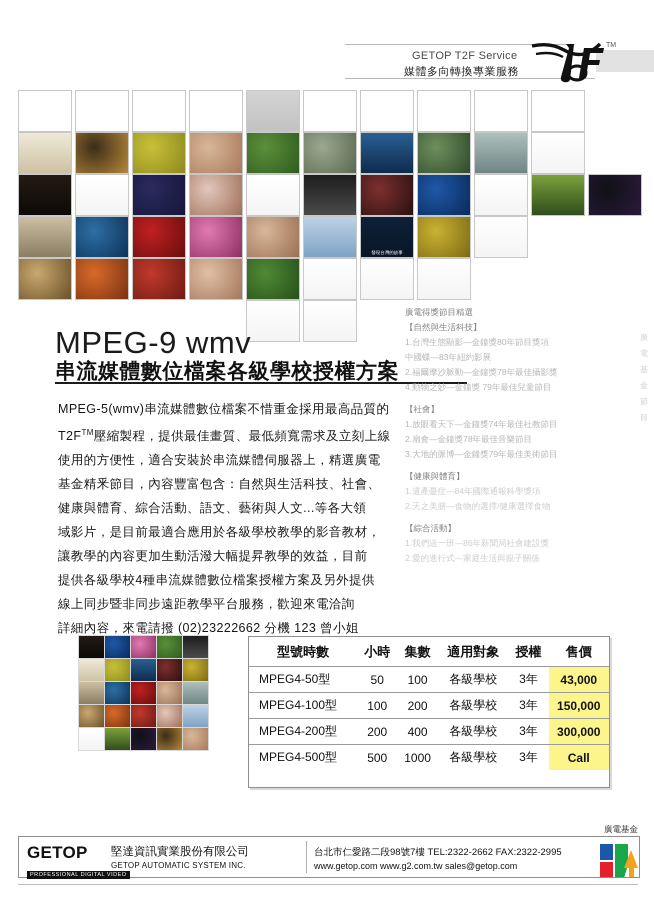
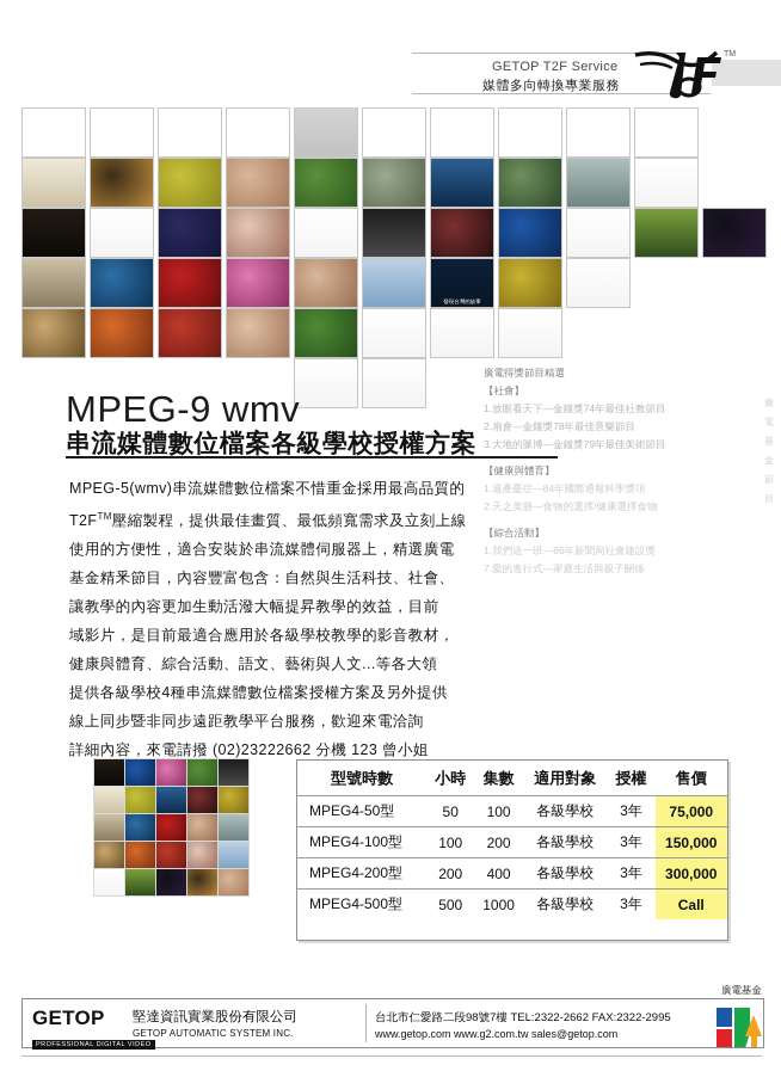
  GETOP T2F Service
  媒體多向轉換專業服務
  MPEG-9 wmv
  串流媒體數位檔案各級學校授權方案
  MPEG-5(wmv)串流媒體數位檔案不惜重金採用最高品質的
  T2FTM壓縮製程，提供最佳畫質、最低頻寬需求及立刻上線
  使用的方便性，適合安裝於串流媒體伺服器上，精選廣電
  基金精釆節目，內容豐富包含：自然與生活科技、社會、
- 健康與體育、綜合活動、語文、藝術與人文...等各大領
+ 讓教學的內容更加生動活潑大幅提昇教學的效益，目前
  域影片，是目前最適合應用於各級學校教學的影音教材，
- 讓教學的內容更加生動活潑大幅提昇教學的效益，目前
+ 健康與體育、綜合活動、語文、藝術與人文...等各大領
  提供各級學校4種串流媒體數位檔案授權方案及另外提供
  線上同步暨非同步遠距教學平台服務，歡迎來電洽詢
  詳細內容，來電請撥 (02)23222662 分機 123 曾小姐
  廣電得獎節目精選
- 【自然與生活科技】
- 1.台灣生態顯影—金鐘獎80年節目獎項
- 中國蝶—83年紐約影展
- 2.福爾摩沙脈動—金鐘獎78年最佳攝影獎
- 4.動物之妙—金鐘獎 79年最佳兒童節目
  【社會】
  1.放眼看天下—金鐘獎74年最佳社教節目
  2.扇會—金鐘獎78年最佳音樂節目
  3.大地的脈博—金鐘獎79年最佳美術節目
  【健康與體育】
  1.遺產憂症—84年國際通報科學獎項
  2.天之美膳—食物的選擇/健康選擇食物
  【綜合活動】
  1.我們這一班—86年新聞局社會建設獎
- 2.愛的進行式—家庭生活與親子關係
+ 7.愛的進行式—家庭生活與親子關係
  廣 電 基 金 節 目
  型號時數	小時	集數	適用對象	授權	售價
- MPEG4-50型	50	100	各級學校	3年	43,000
+ MPEG4-50型	50	100	各級學校	3年	75,000
  MPEG4-100型	100	200	各級學校	3年	150,000
  MPEG4-200型	200	400	各級學校	3年	300,000
  MPEG4-500型	500	1000	各級學校	3年	Call
  廣電基金
  GETOP
  堅達資訊實業股份有限公司
  GETOP AUTOMATIC SYSTEM INC.
  台北市仁愛路二段98號7樓 TEL:2322-2662 FAX:2322-2995
  www.getop.com www.g2.com.tw sales@getop.com
